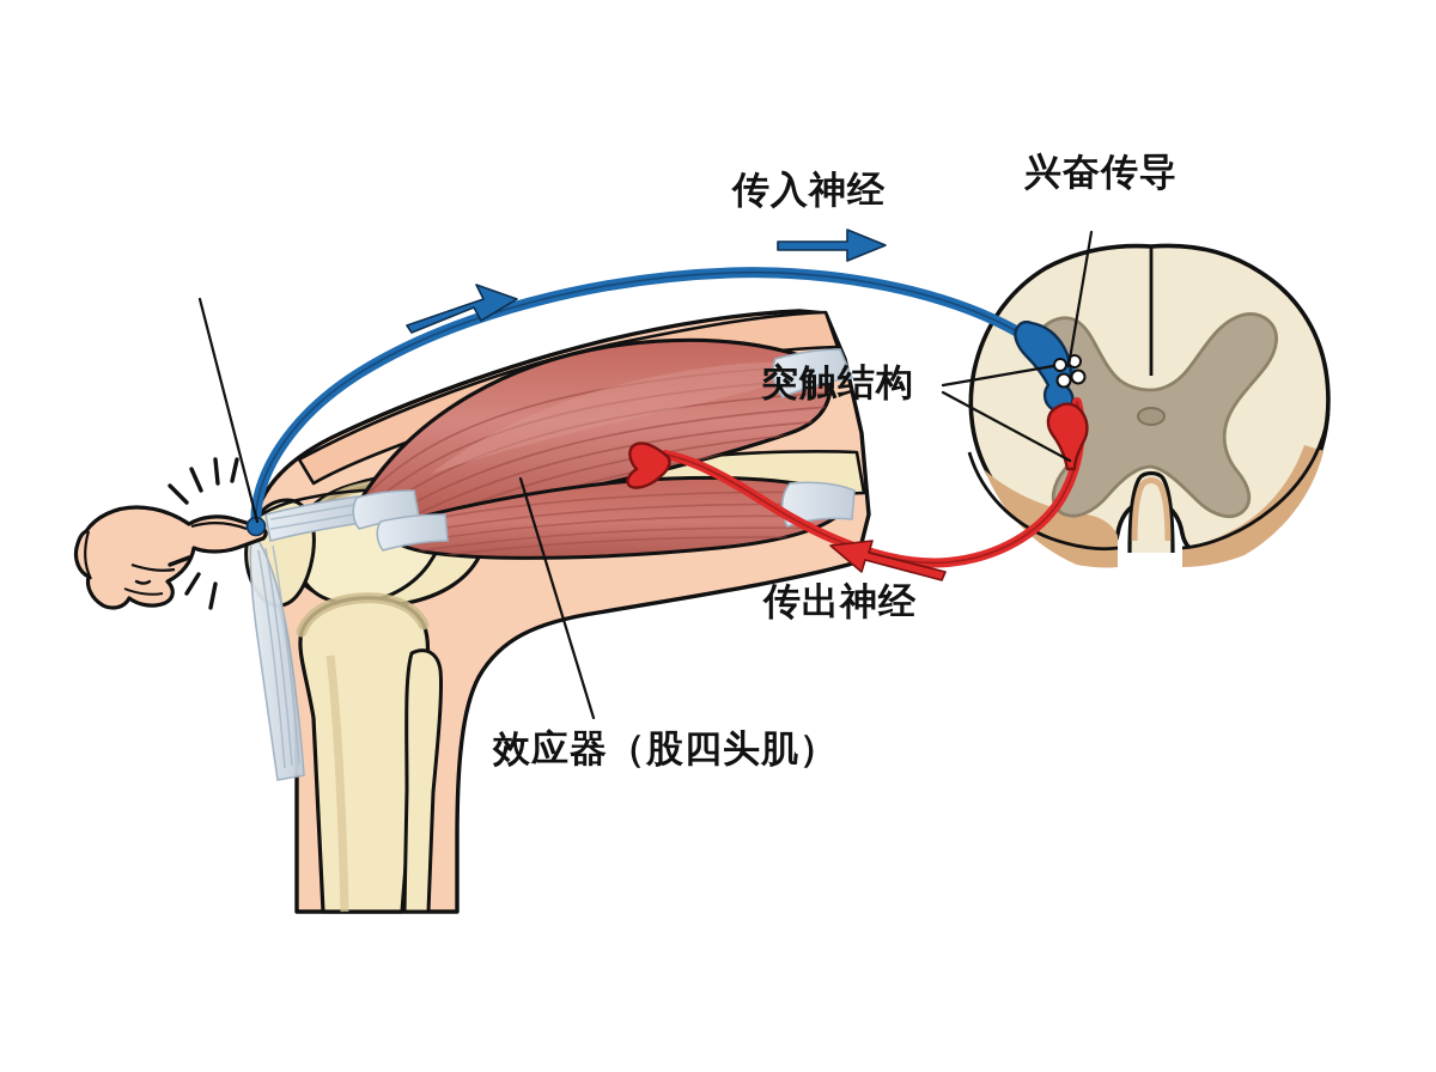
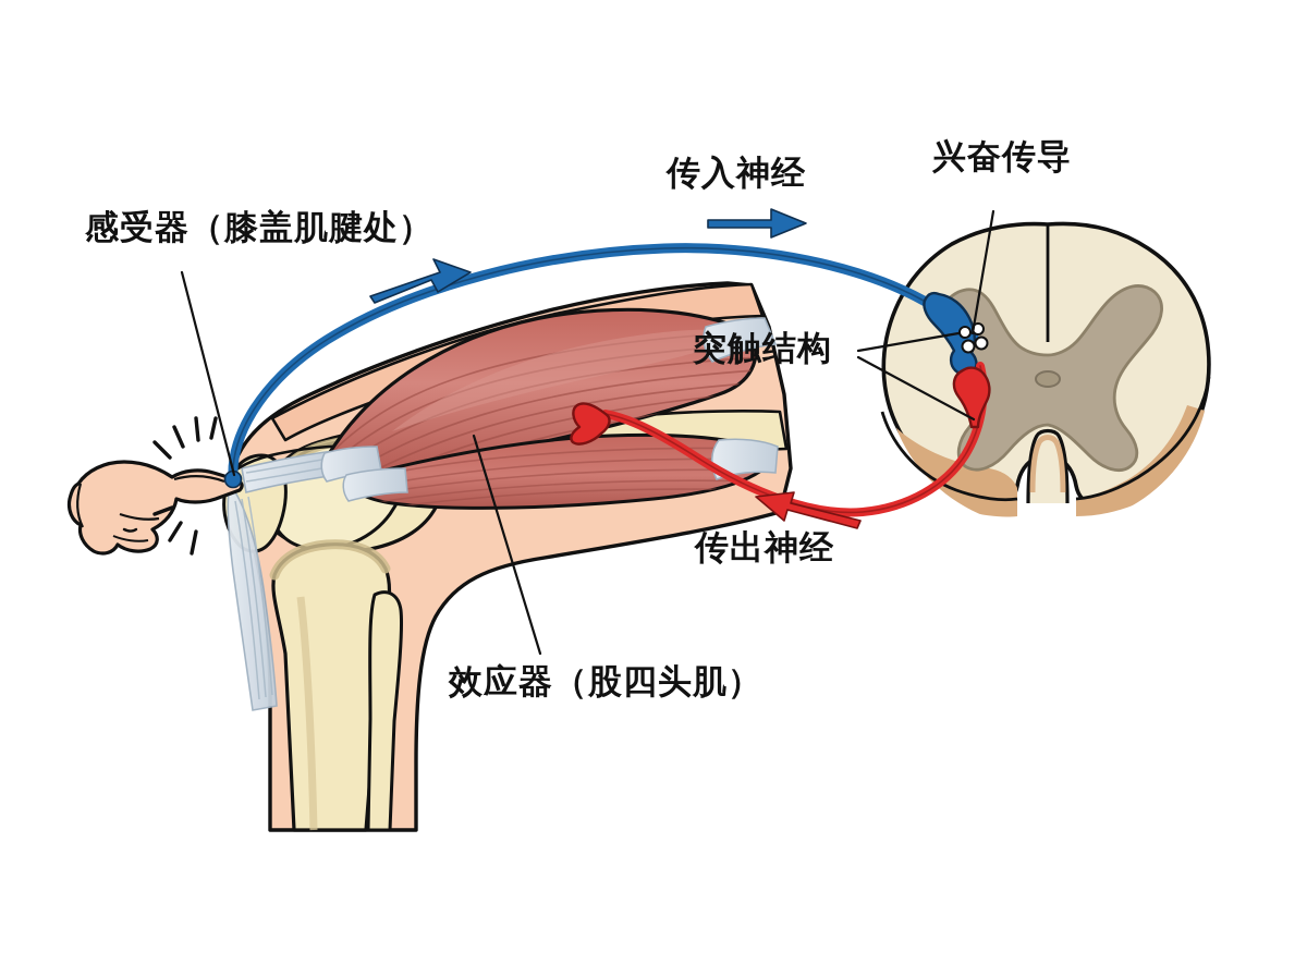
+ 感受器（膝盖肌腱处）
  传入神经
  兴奋传导
  突触结构
  传出神经
  效应器（股四头肌）
